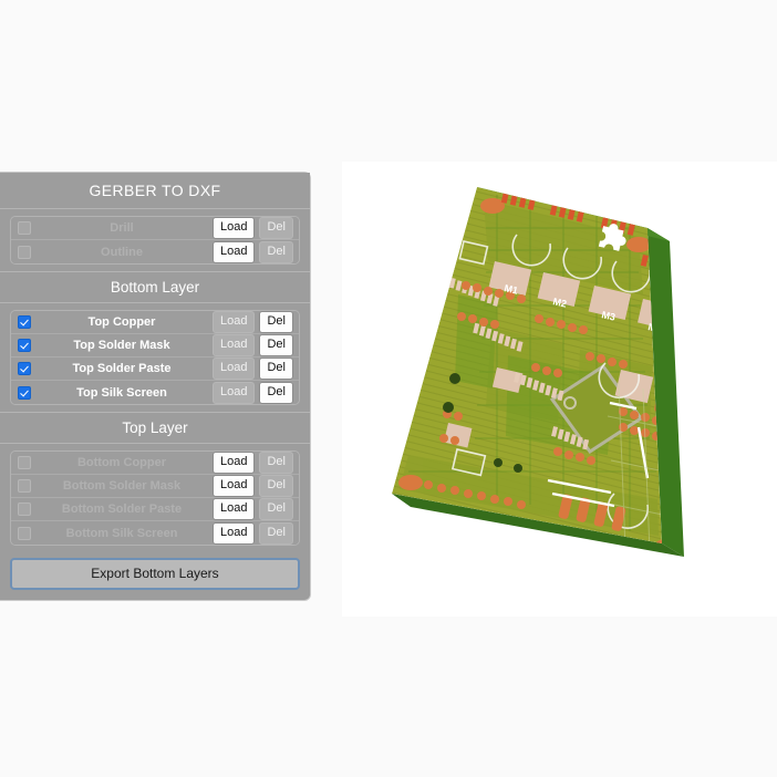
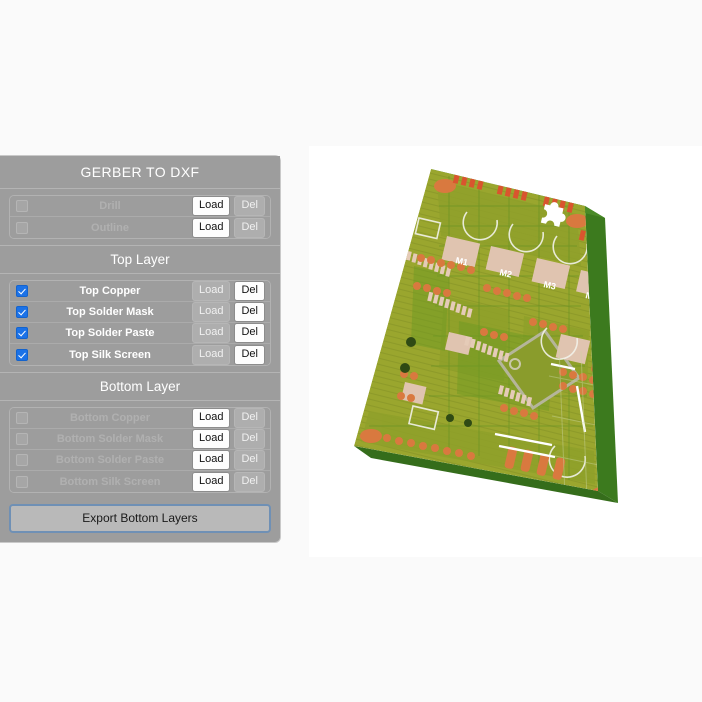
  GERBER TO DXF
  Load
  Del
  Load
  Del
- Bottom Layer
+ Top Layer
  Top Copper
  Load
  Del
  Top Solder Mask
  Load
  Del
  Top Solder Paste
  Load
  Del
  Top Silk Screen
  Load
  Del
- Top Layer
+ Bottom Layer
  Load
  Del
  Load
  Del
  Load
  Del
  Load
  Del
  Export Bottom Layers
